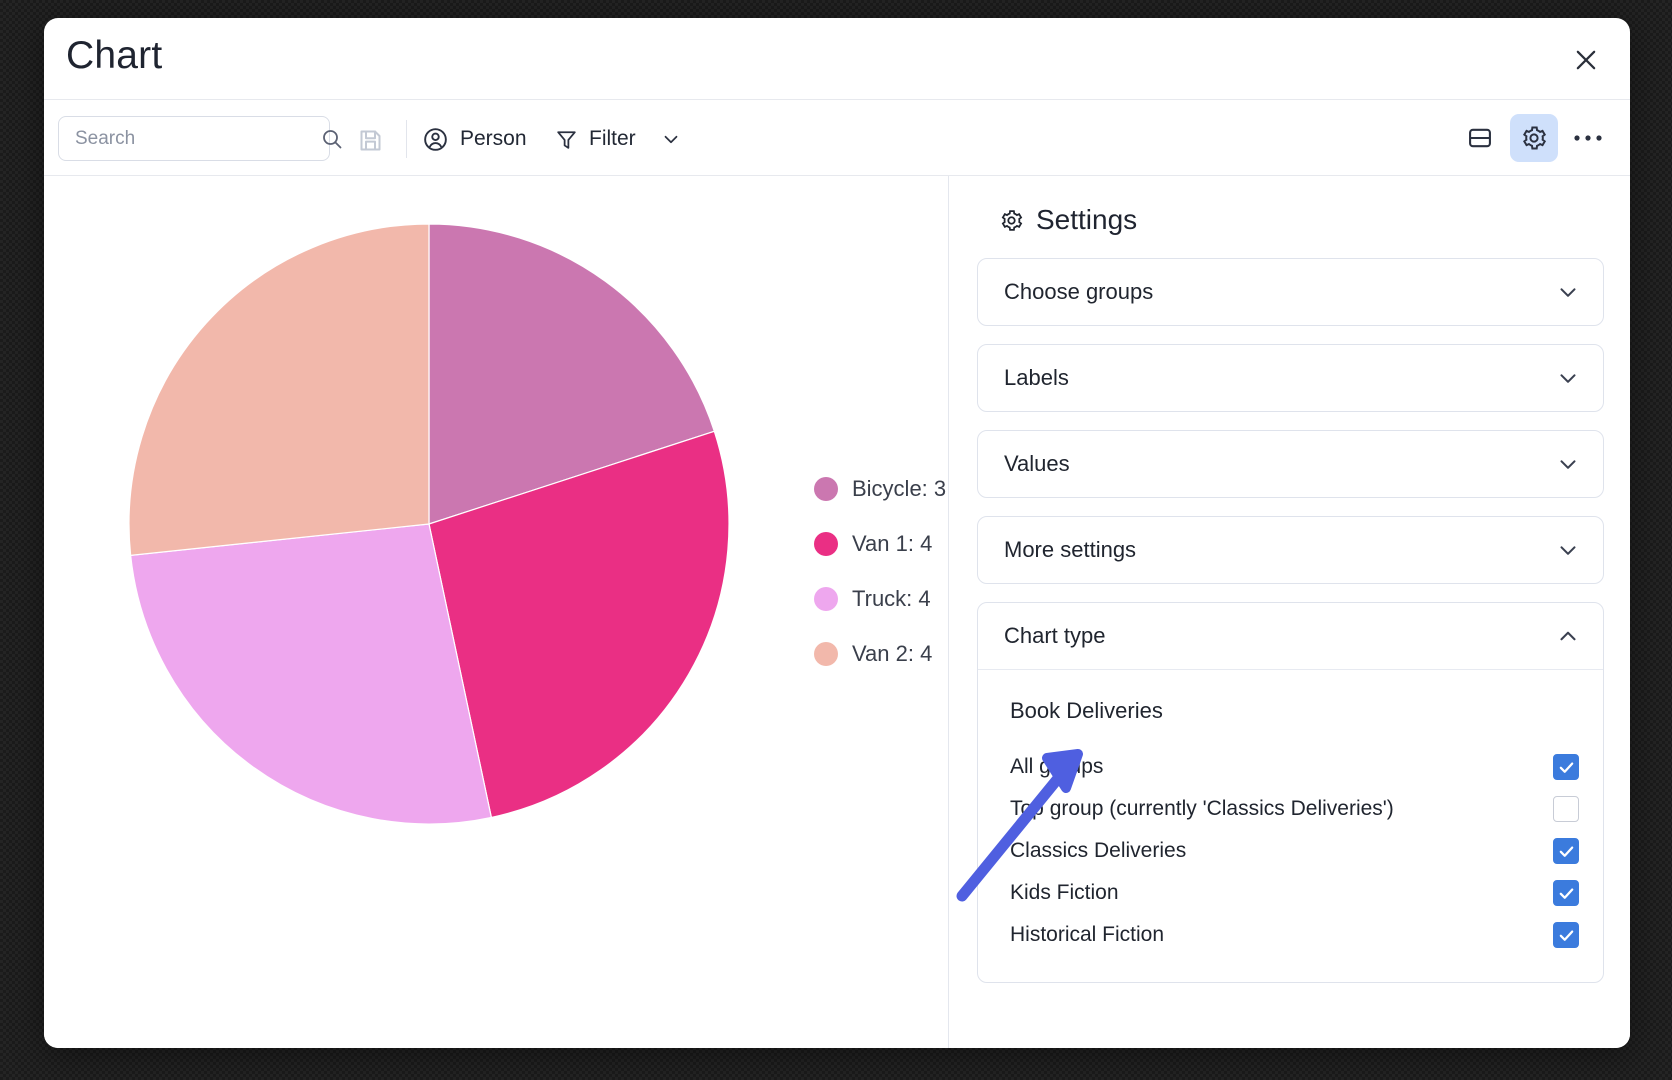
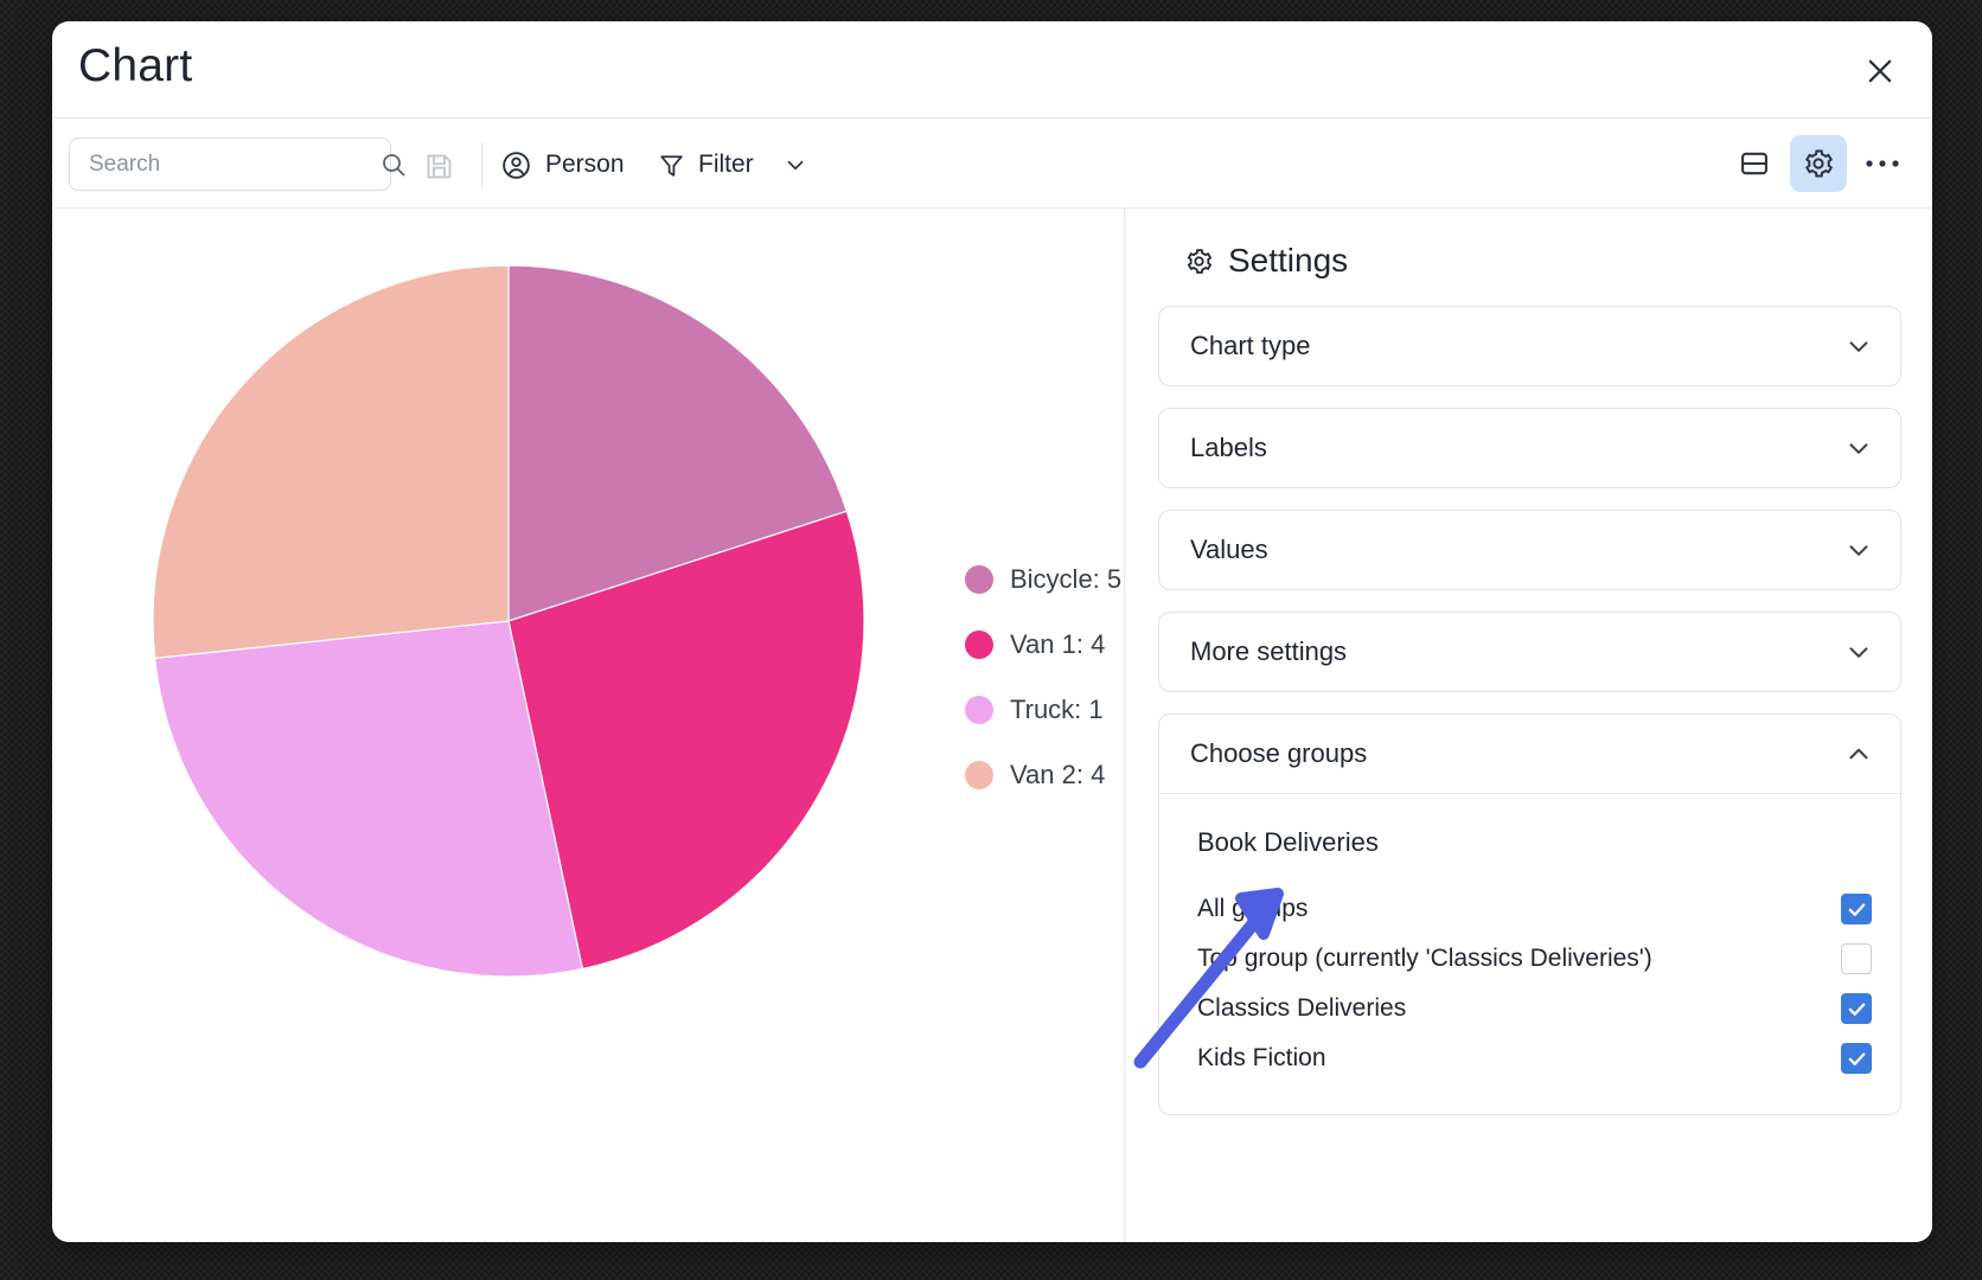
  Chart
  Search
  Person
  Filter
- Bicycle: 3
+ Bicycle: 5
  Van 1: 4
- Truck: 4
+ Truck: 1
  Van 2: 4
  Settings
- Choose groups
+ Chart type
  Labels
  Values
  More settings
- Chart type
+ Choose groups
  Book Deliveries
  To group (currently 'Classics Deliveries')
  Classics Deliveries
  Kids Fiction
- Historical Fiction
